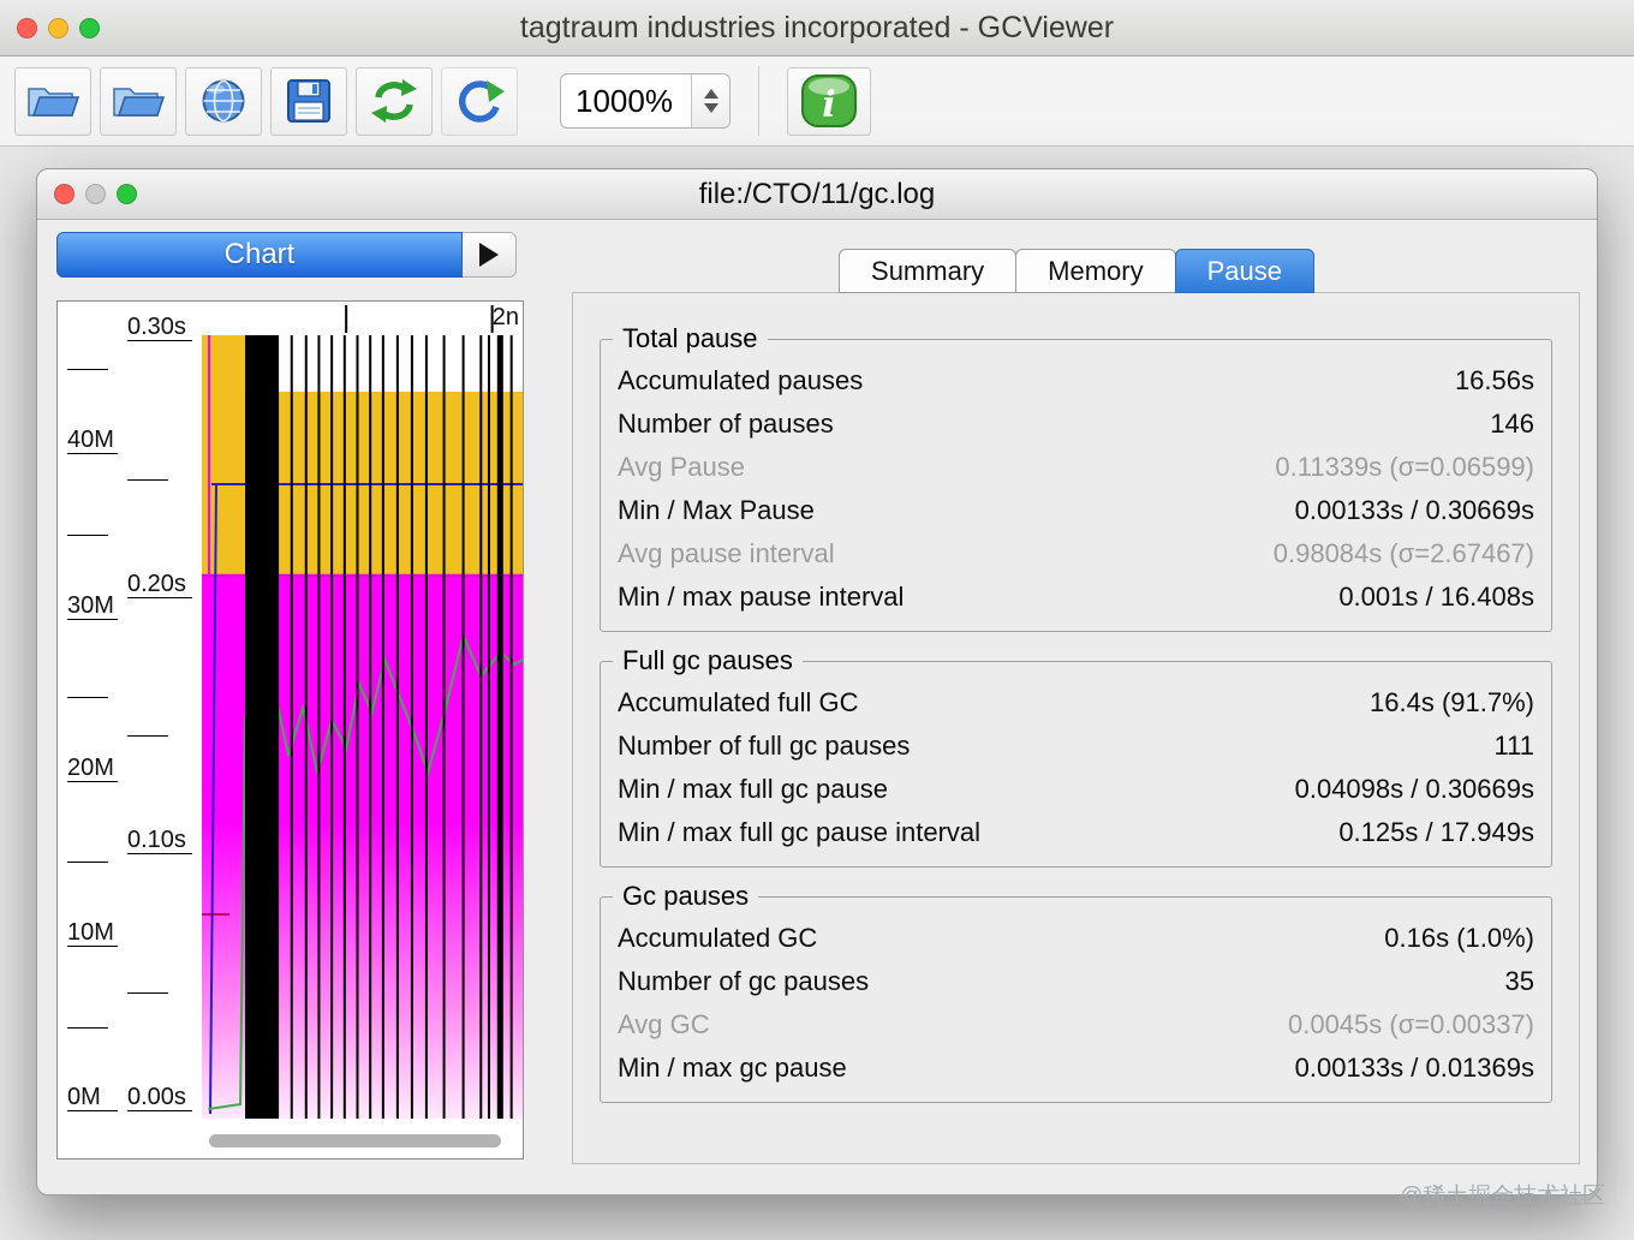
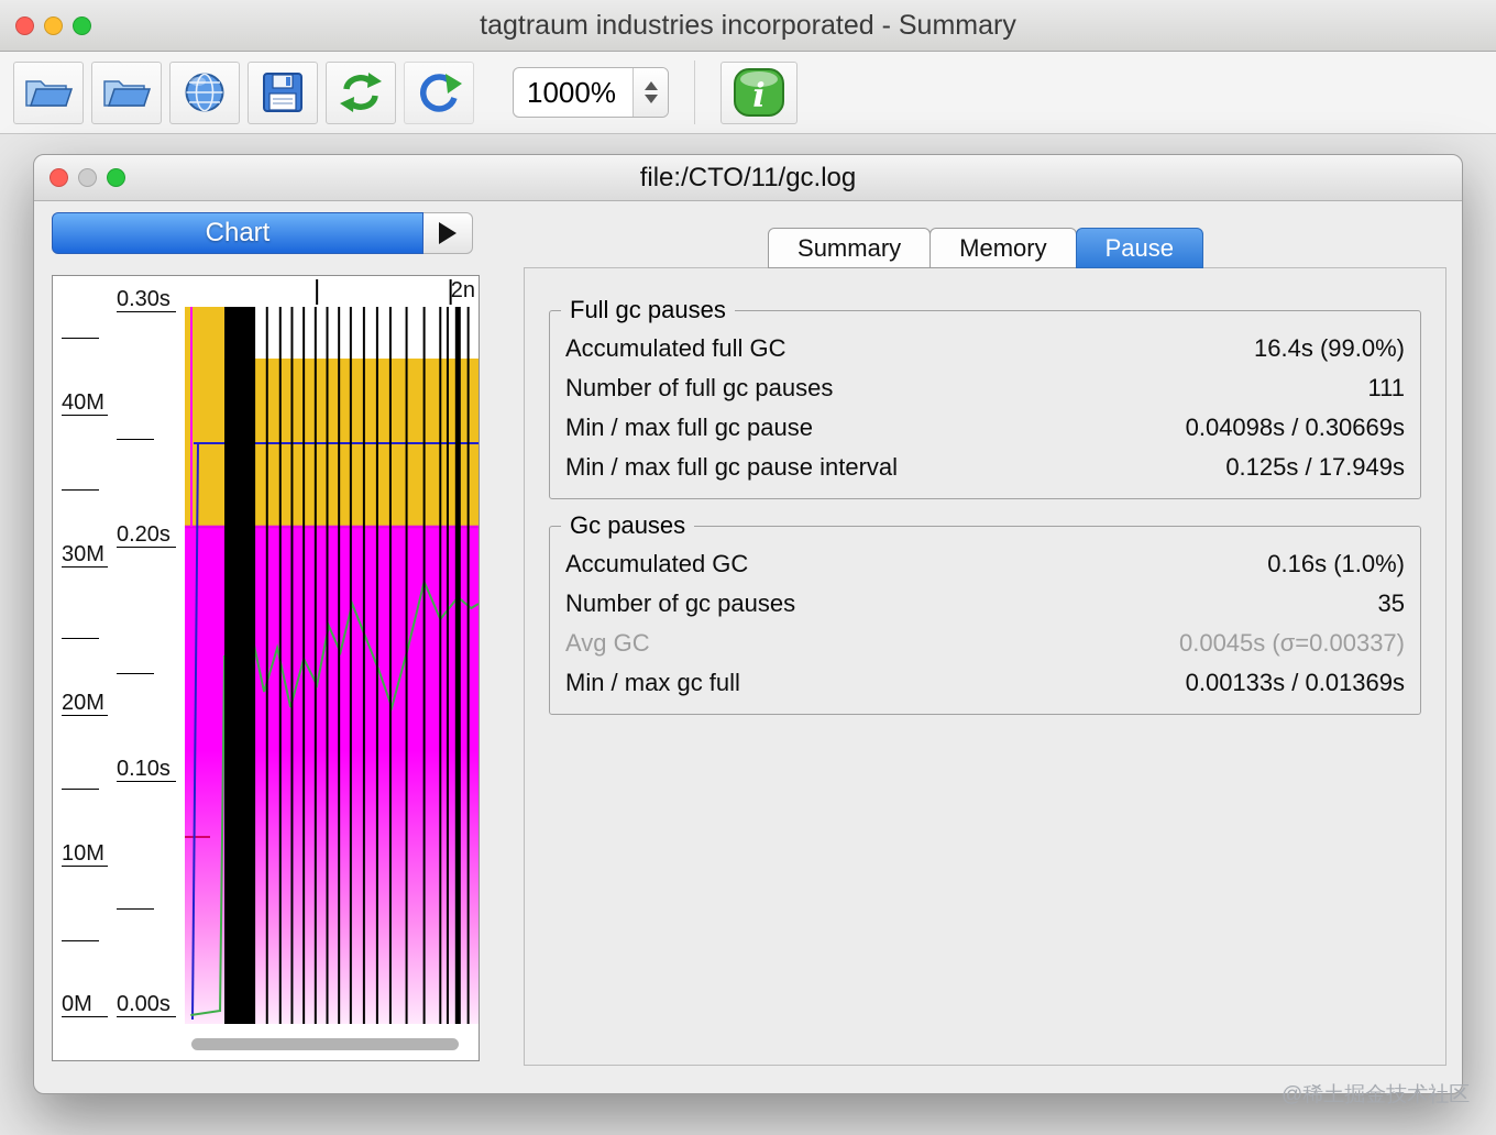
- tagtraum industries incorporated - GCViewer
+ tagtraum industries incorporated - Summary
  1000%
  i
  file:/CTO/11/gc.log
  Chart
  40M
  30M
  20M
  10M
  0M
  0.30s
  0.20s
  0.10s
  0.00s
  2n
  Summary
  Memory
  Pause
- Total pause
- Accumulated pauses
- 16.56s
- Number of pauses
- 146
- Avg Pause
- 0.11339s (σ=0.06599)
- Min / Max Pause
- 0.00133s / 0.30669s
- Avg pause interval
- 0.98084s (σ=2.67467)
- Min / max pause interval
- 0.001s / 16.408s
  Full gc pauses
  Accumulated full GC
- 16.4s (91.7%)
+ 16.4s (99.0%)
  Number of full gc pauses
  111
  Min / max full gc pause
  0.04098s / 0.30669s
  Min / max full gc pause interval
  0.125s / 17.949s
  Gc pauses
  Accumulated GC
  0.16s (1.0%)
  Number of gc pauses
  35
  Avg GC
  0.0045s (σ=0.00337)
- Min / max gc pause
+ Min / max gc full
  0.00133s / 0.01369s
  @稀土掘金技术社区
